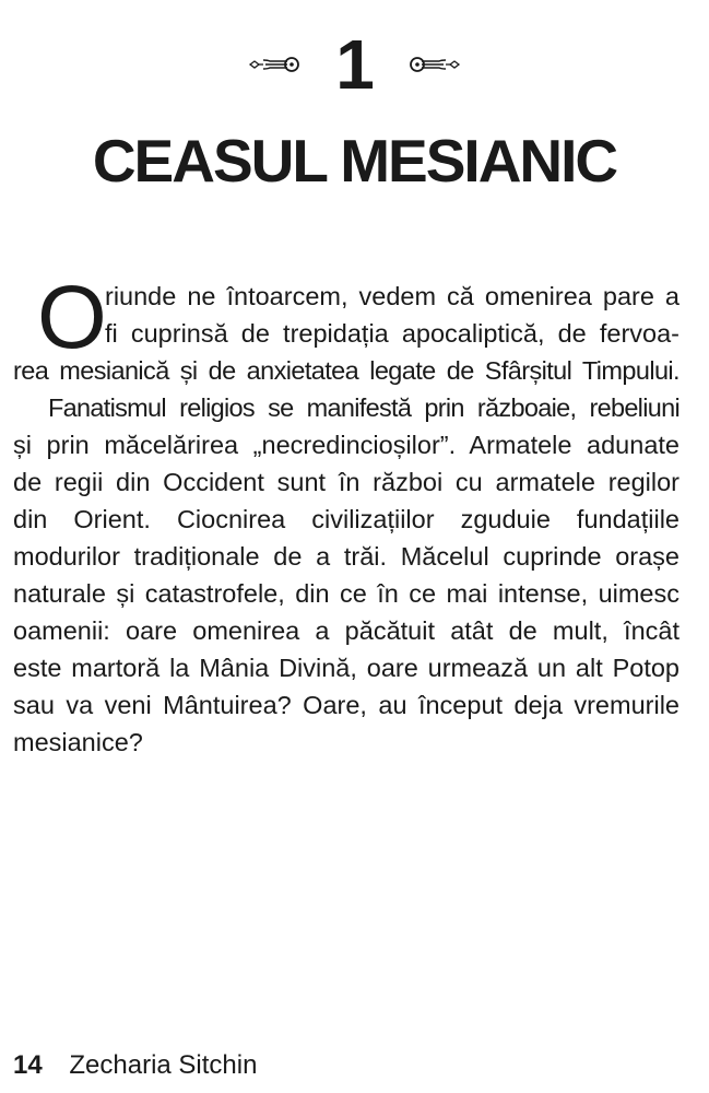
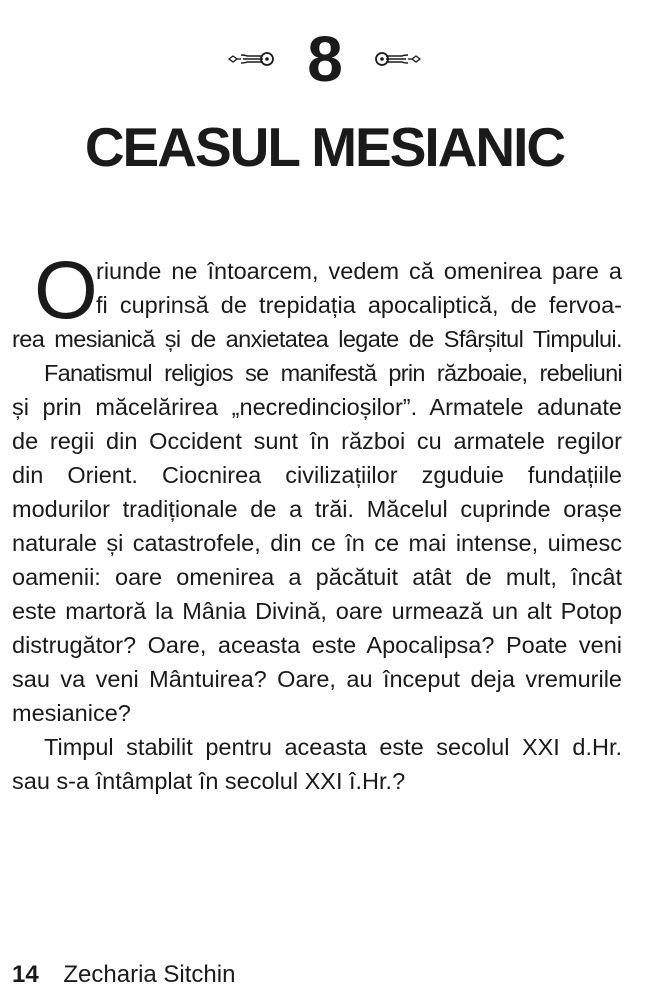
- 1
+ 8
  CEASUL MESIANIC
  O
  riunde ne întoarcem, vedem că omenirea pare a
  fi cuprinsă de trepidația apocaliptică, de fervoa-
  rea mesianică și de anxietatea legate de Sfârșitul Timpului.
  Fanatismul religios se manifestă prin războaie, rebeliuni
  și prin măcelărirea „necredincioșilor”. Armatele adunate
  de regii din Occident sunt în război cu armatele regilor
  din Orient. Ciocnirea civilizațiilor zguduie fundațiile
  modurilor tradiționale de a trăi. Măcelul cuprinde orașe
  naturale și catastrofele, din ce în ce mai intense, uimesc
  oamenii: oare omenirea a păcătuit atât de mult, încât
  este martoră la Mânia Divină, oare urmează un alt Potop
+ distrugător? Oare, aceasta este Apocalipsa? Poate veni
  sau va veni Mântuirea? Oare, au început deja vremurile
  mesianice?
+ Timpul stabilit pentru aceasta este secolul XXI d.Hr.
+ sau s-a întâmplat în secolul XXI î.Hr.?
  14 Zecharia Sitchin
